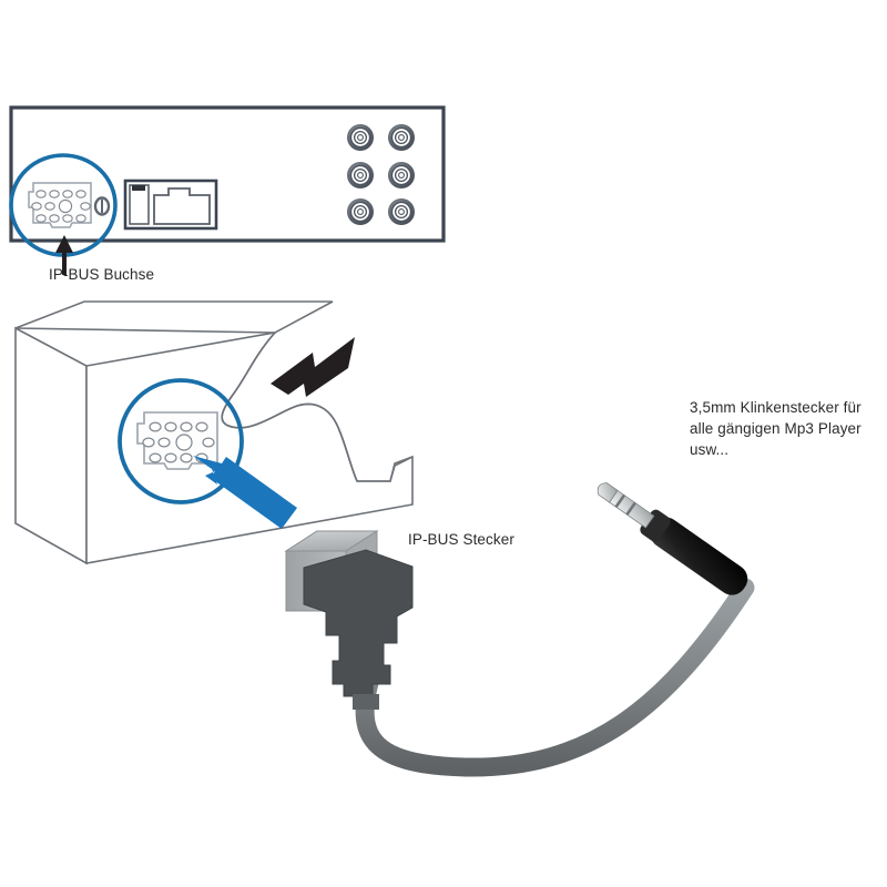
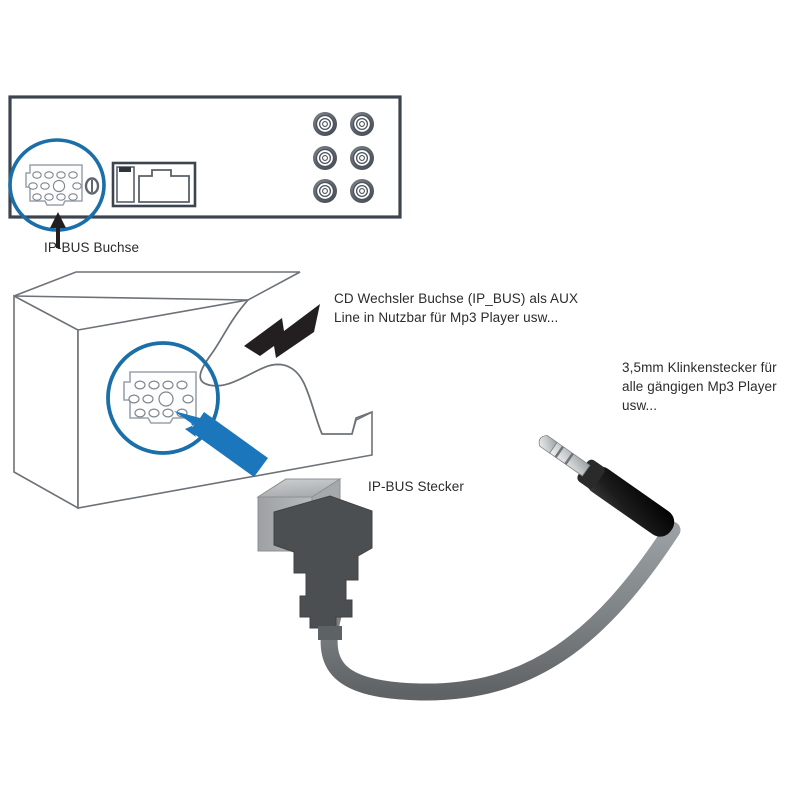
  IP-BUS Buchse
+ CD Wechsler Buchse (IP_BUS) als AUX
+ Line in Nutzbar für Mp3 Player usw...
  3,5mm Klinkenstecker für
  alle gängigen Mp3 Player
  usw...
  IP-BUS Stecker
